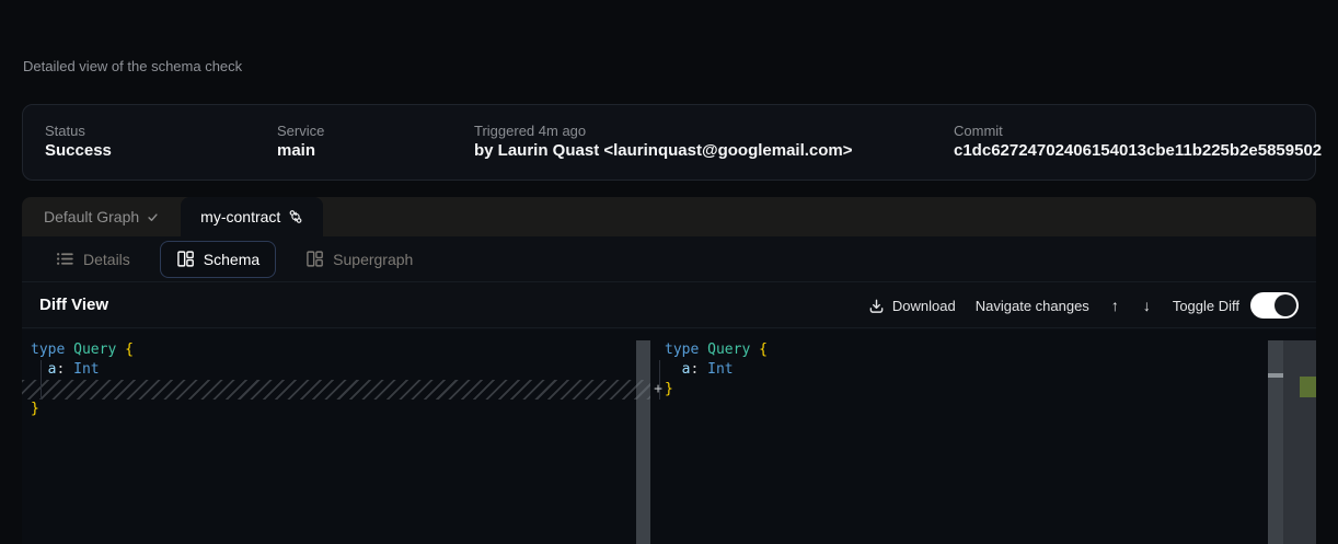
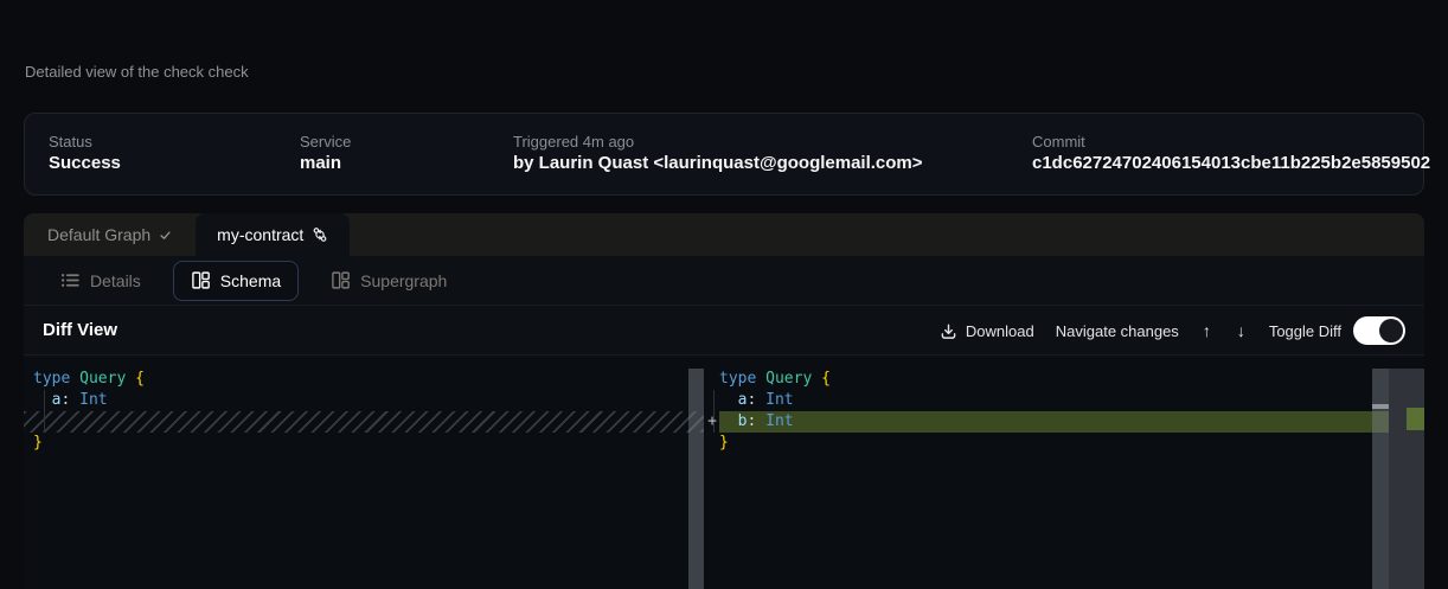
- Detailed view of the schema check
+ Detailed view of the check check
  Status
  Success
  Service
  main
  Triggered 4m ago
  by Laurin Quast <laurinquast@googlemail.com>
  Commit
  c1dc62724702406154013cbe11b225b2e5859502
  Default Graph
  my-contract
  Details
  Schema
  Supergraph
  Diff View
  Download
  Navigate changes
  ↑
  ↓
  Toggle Diff
  type Query {
  a: Int
  }
  type Query {
  a: Int
+ b: Int
  }
  +
